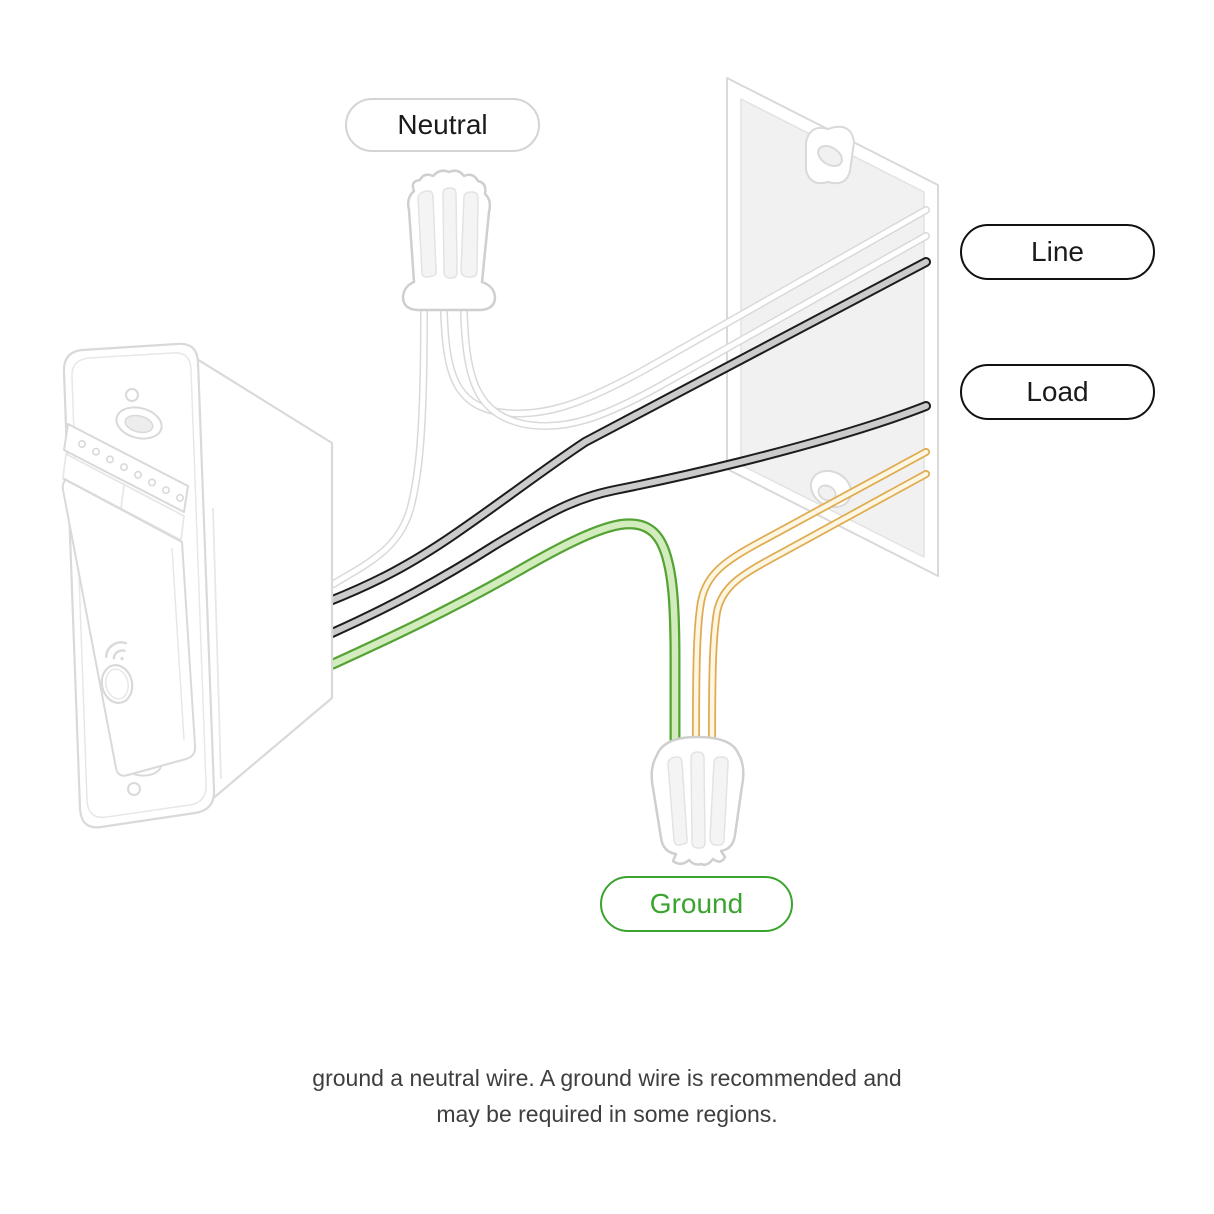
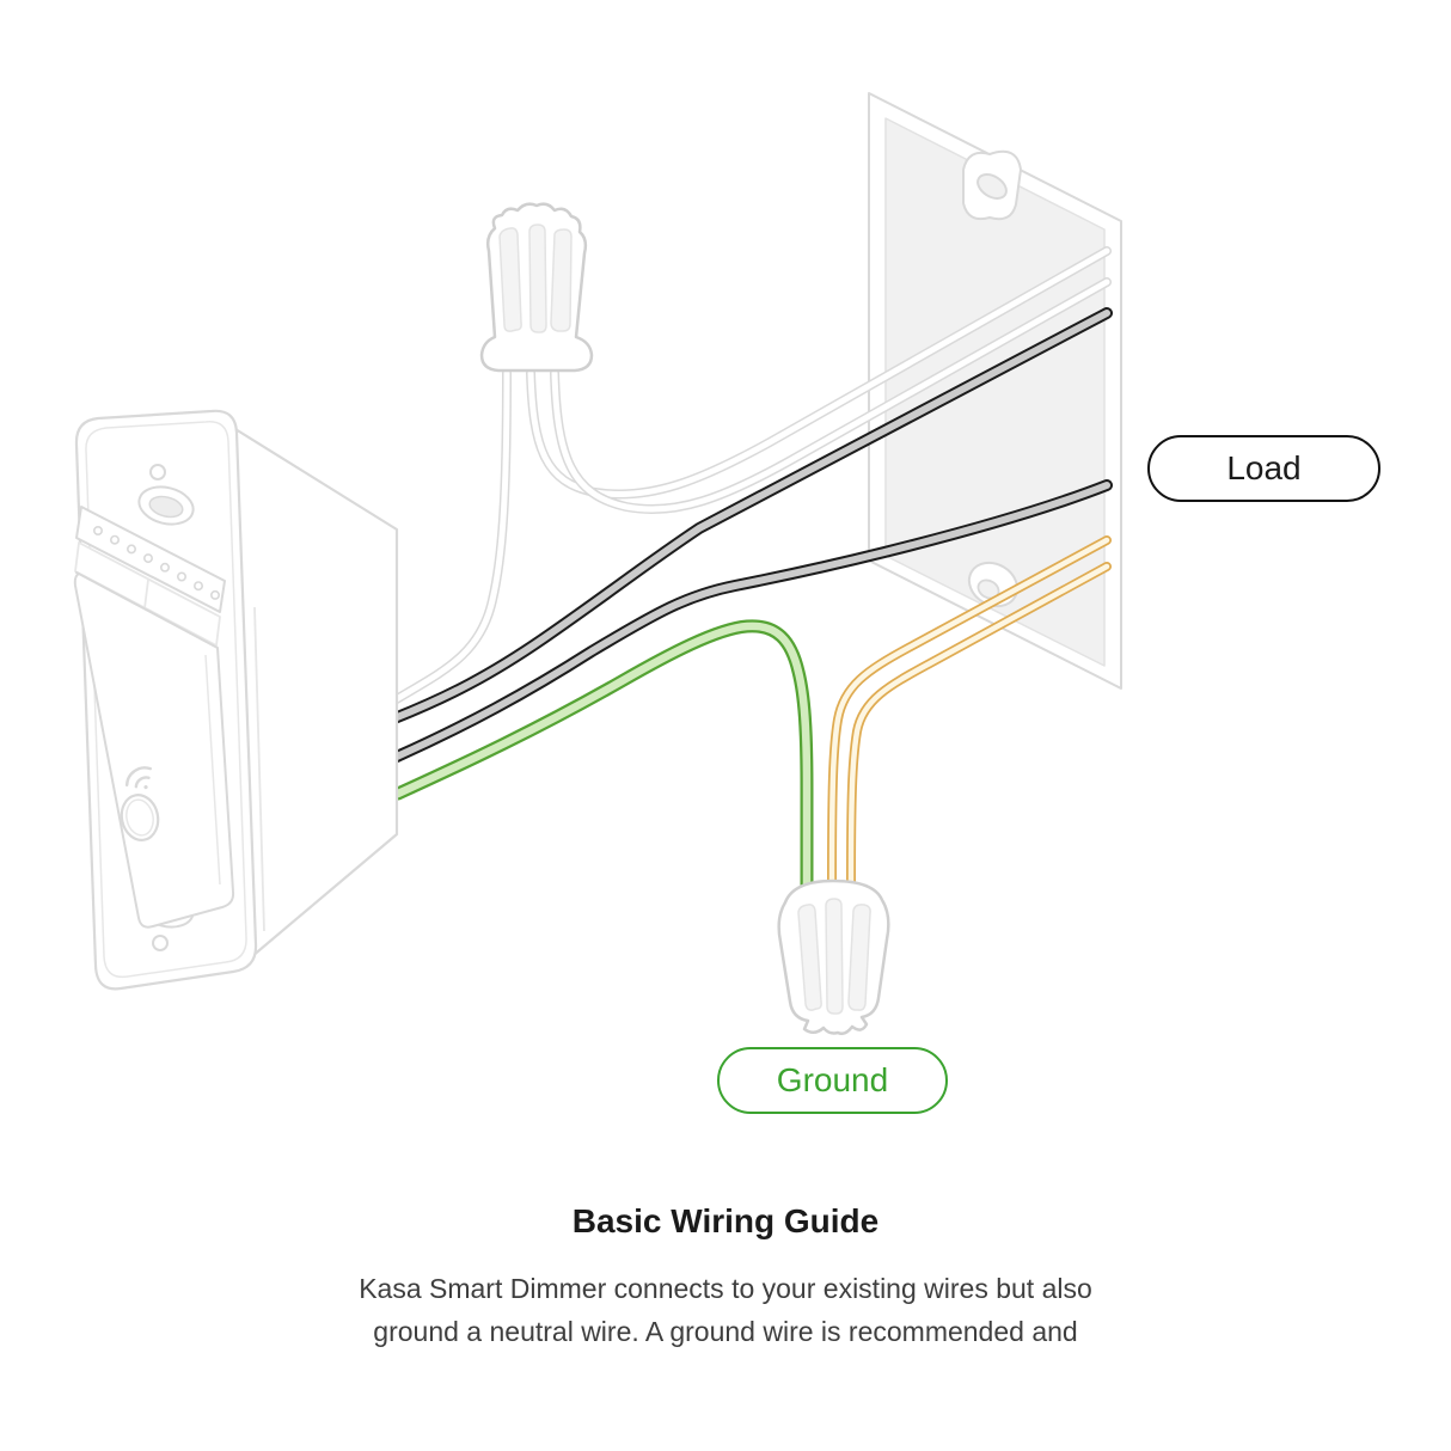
- Neutral
- Line
  Load
  Ground
+ Basic Wiring Guide
+ Kasa Smart Dimmer connects to your existing wires but also
  ground a neutral wire. A ground wire is recommended and
- may be required in some regions.
